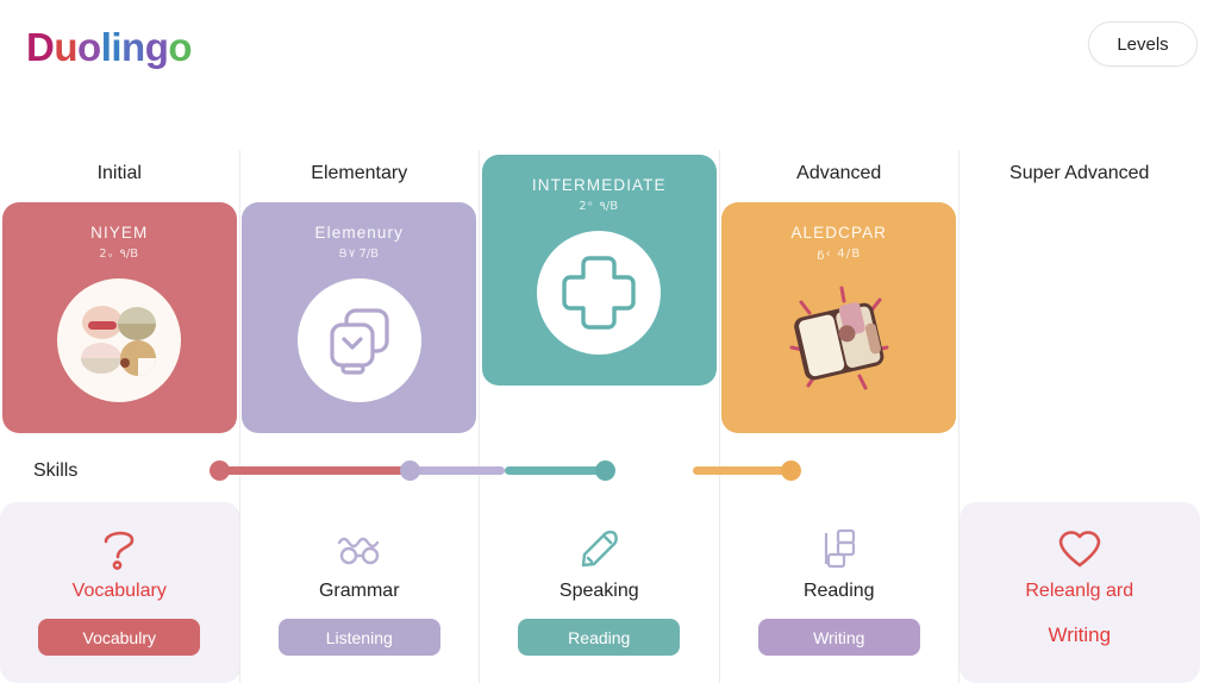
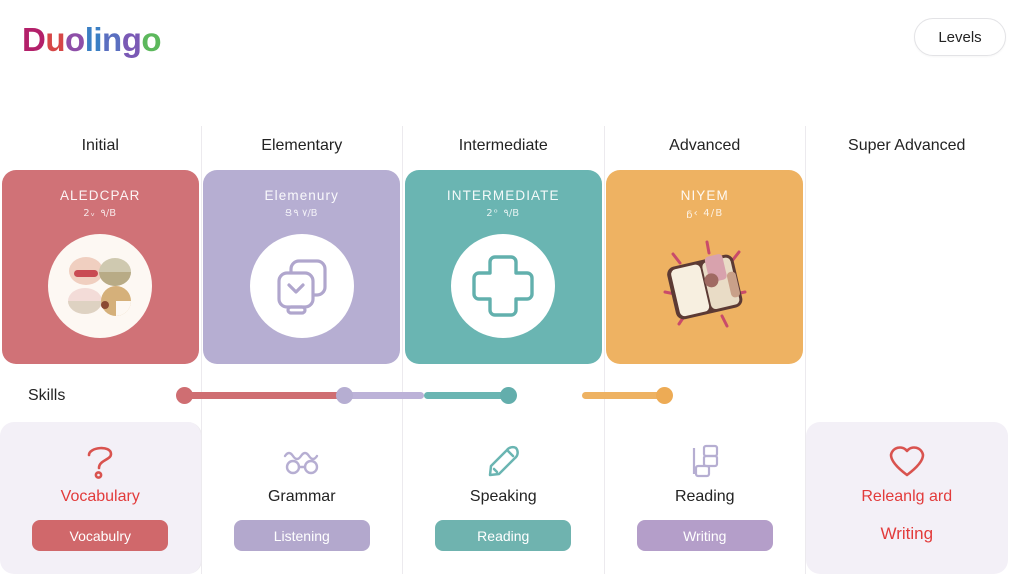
  Duolingo
  Levels
  Initial
- NIYEM
+ ALEDCPAR
  2ᵥ ٩/B
  Elementary
  Elemenury
- Ց٧ 7/B
+ Ց٧ ٩/B
+ Intermediate
  INTERMEDIATE
  2ᵒ ٩/B
  Advanced
- ALEDCPAR
+ NIYEM
  ᵷ‹ 4/B
  Super Advanced
  Skills
  Vocabulary
  Vocabulry
  Grammar
  Listening
  Speaking
  Reading
  Reading
  Writing
  Releanlg ard
  Writing
